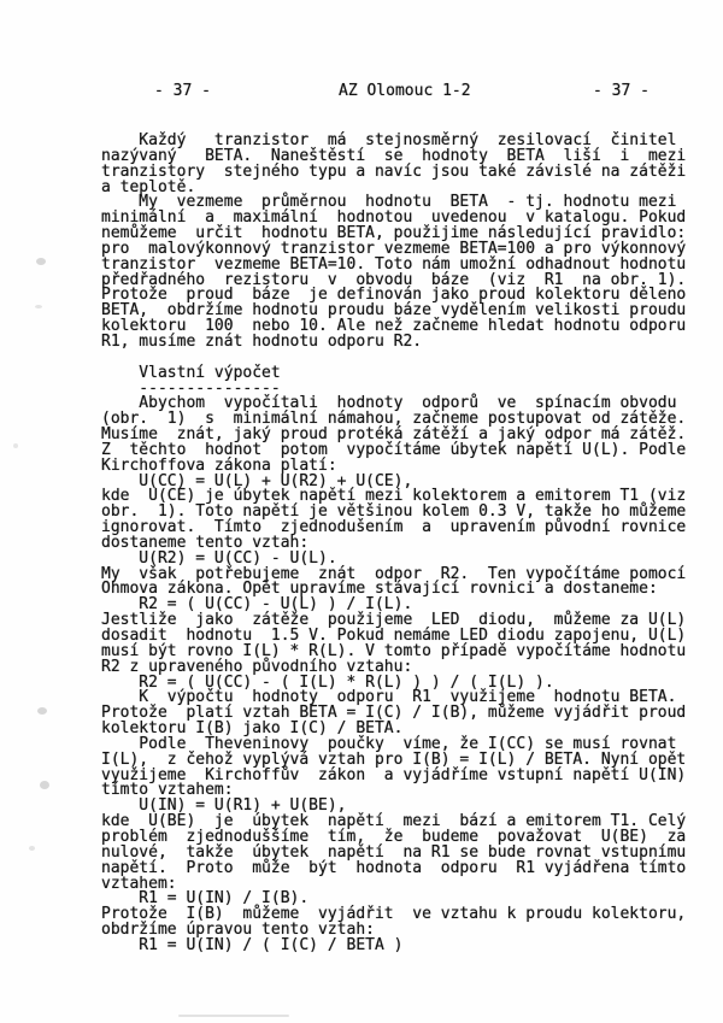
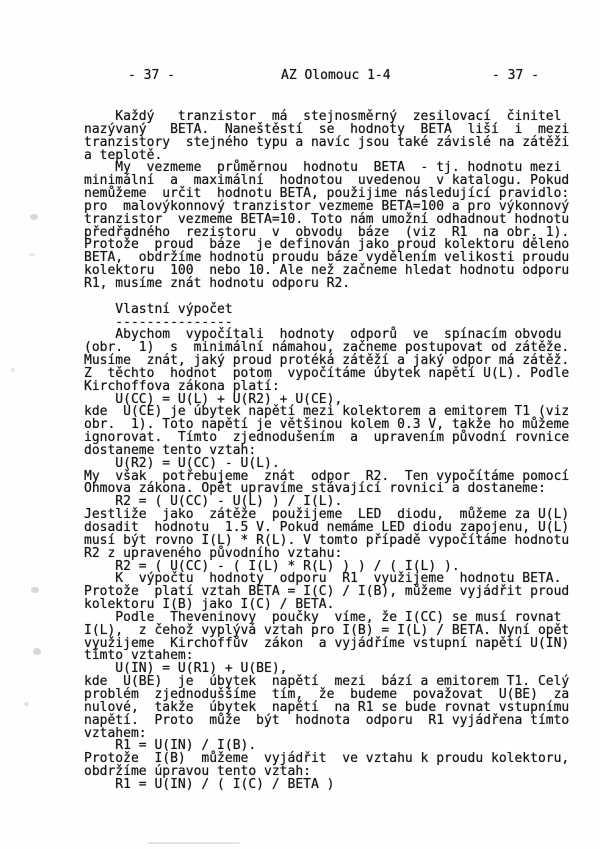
  - 37 -
- AZ Olomouc 1-2
+ AZ Olomouc 1-4
  - 37 -
  Každý tranzistor má stejnosměrný zesilovací činitel
  nazývaný BETA. Naneštěstí se hodnoty BETA liší i mezi
  tranzistory stejného typu a navíc jsou také závislé na zátěži
  a teplotě.
  My vezmeme průměrnou hodnotu BETA - tj. hodnotu mezi
  minimální a maximální hodnotou uvedenou v katalogu. Pokud
  nemůžeme určit hodnotu BETA, použijime následující pravidlo:
  pro malovýkonnový tranzistor vezmeme BETA=100 a pro výkonnový
  tranzistor vezmeme BETA=10. Toto nám umožní odhadnout hodnotu
  předřadného rezistoru v obvodu báze (viz R1 na obr. 1).
  Protože proud báze je definován jako proud kolektoru děleno
  BETA, obdržíme hodnotu proudu báze vydělením velikosti proudu
  kolektoru 100 nebo 10. Ale než začneme hledat hodnotu odporu
  R1, musíme znát hodnotu odporu R2.
  Vlastní výpočet
  ---------------
  Abychom vypočítali hodnoty odporů ve spínacím obvodu
  (obr. 1) s minimální námahou, začneme postupovat od zátěže.
  Musíme znát, jaký proud protéká zátěží a jaký odpor má zátěž.
  Z těchto hodnot potom vypočítáme úbytek napětí U(L). Podle
  Kirchoffova zákona platí:
  U(CC) = U(L) + U(R2) + U(CE),
  kde U(CE) je úbytek napětí mezi kolektorem a emitorem T1 (viz
  obr. 1). Toto napětí je většinou kolem 0.3 V, takže ho můžeme
  ignorovat. Tímto zjednodušením a upravením původní rovnice
  dostaneme tento vztah:
  U(R2) = U(CC) - U(L).
  My však potřebujeme znát odpor R2. Ten vypočítáme pomocí
  Ohmova zákona. Opět upravíme stávající rovnici a dostaneme:
  R2 = ( U(CC) - U(L) ) / I(L).
  Jestliže jako zátěže použijeme LED diodu, můžeme za U(L)
  dosadit hodnotu 1.5 V. Pokud nemáme LED diodu zapojenu, U(L)
  musí být rovno I(L) * R(L). V tomto případě vypočítáme hodnotu
  R2 z upraveného původního vztahu:
  R2 = ( U(CC) - ( I(L) * R(L) ) ) / ( I(L) ).
  K výpočtu hodnoty odporu R1 využijeme hodnotu BETA.
  Protože platí vztah BETA = I(C) / I(B), můžeme vyjádřit proud
  kolektoru I(B) jako I(C) / BETA.
  Podle Theveninovy poučky víme, že I(CC) se musí rovnat
  I(L), z čehož vyplývá vztah pro I(B) = I(L) / BETA. Nyní opět
  využijeme Kirchoffův zákon a vyjádříme vstupní napětí U(IN)
  tímto vztahem:
  U(IN) = U(R1) + U(BE),
  kde U(BE) je úbytek napětí mezi bází a emitorem T1. Celý
  problém zjednoduššíme tím, že budeme považovat U(BE) za
  nulové, takže úbytek napětí na R1 se bude rovnat vstupnímu
  napětí. Proto může být hodnota odporu R1 vyjádřena tímto
  vztahem:
  R1 = U(IN) / I(B).
  Protože I(B) můžeme vyjádřit ve vztahu k proudu kolektoru,
  obdržíme úpravou tento vztah:
  R1 = U(IN) / ( I(C) / BETA )
